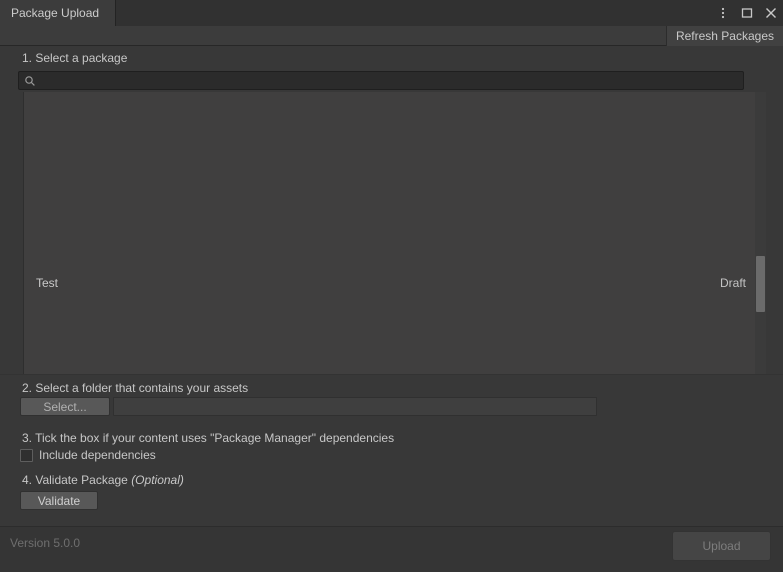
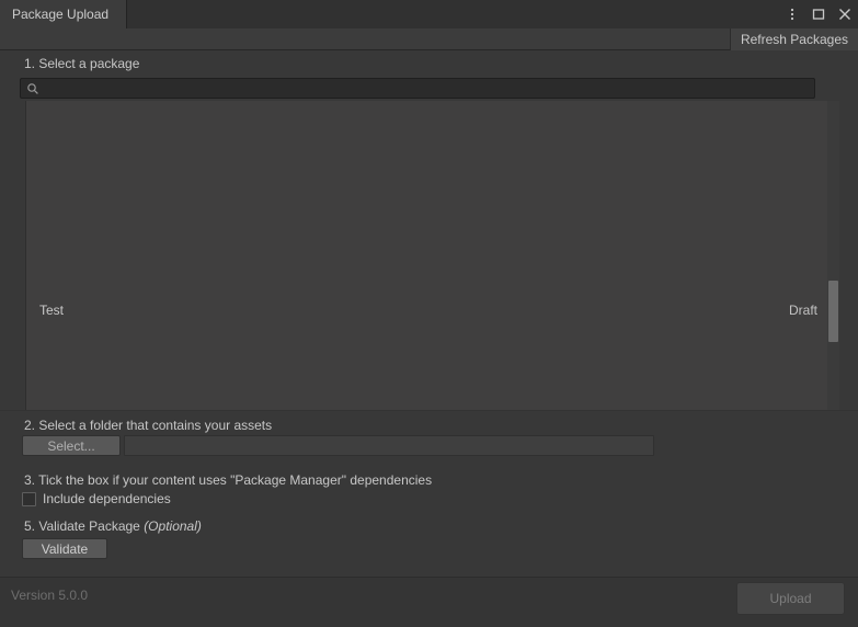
  Package Upload
  Refresh Packages
  1. Select a package
  Test
  Draft
  2. Select a folder that contains your assets
  Select...
  3. Tick the box if your content uses "Package Manager" dependencies
  Include dependencies
- 4. Validate Package (Optional)
+ 5. Validate Package (Optional)
  Validate
  Version 5.0.0
  Upload
